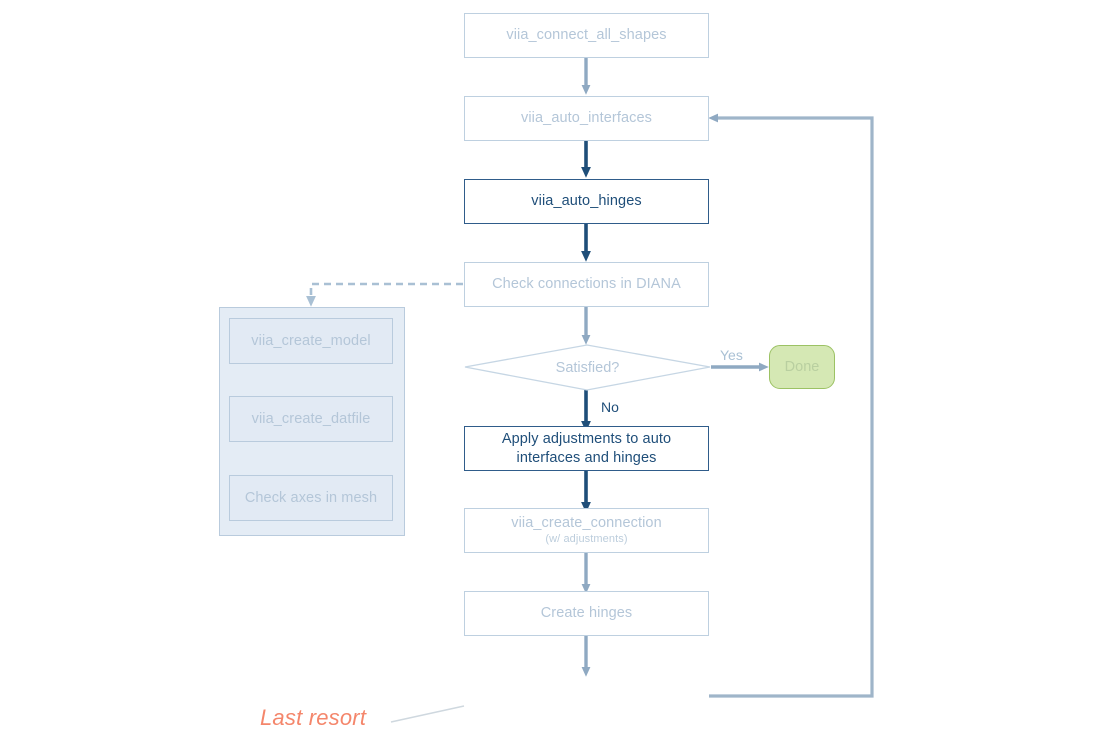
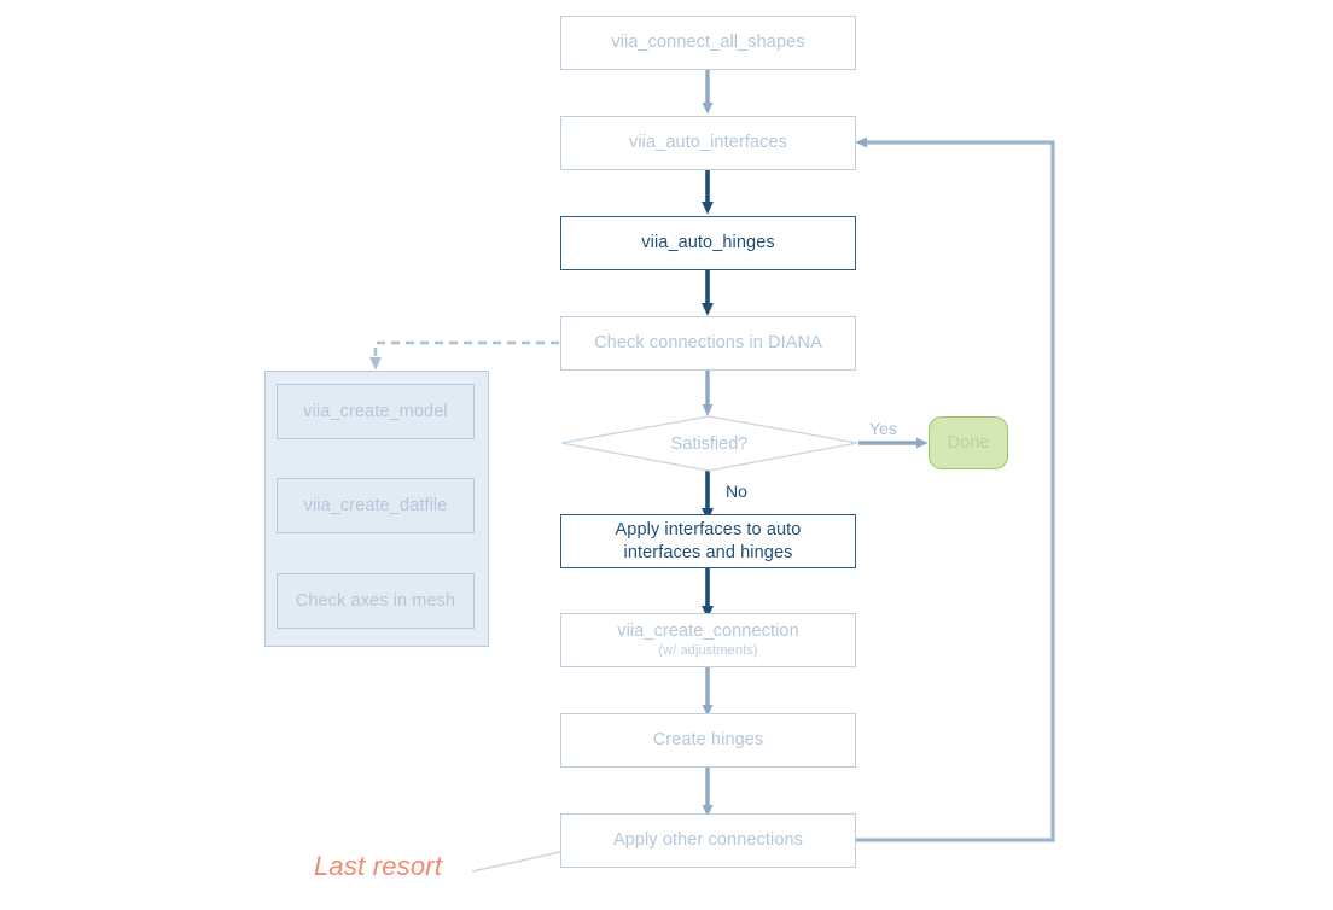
  viia_create_model
  viia_create_datfile
  Check axes in mesh
  viia_connect_all_shapes
  viia_auto_interfaces
  viia_auto_hinges
  Check connections in DIANA
  Satisfied?
  Done
- Apply adjustments to auto interfaces and hinges
+ Apply interfaces to auto interfaces and hinges
  viia_create_connection
  (w/ adjustments)
  Create hinges
+ Apply other connections
  Yes
  No
  Last resort
